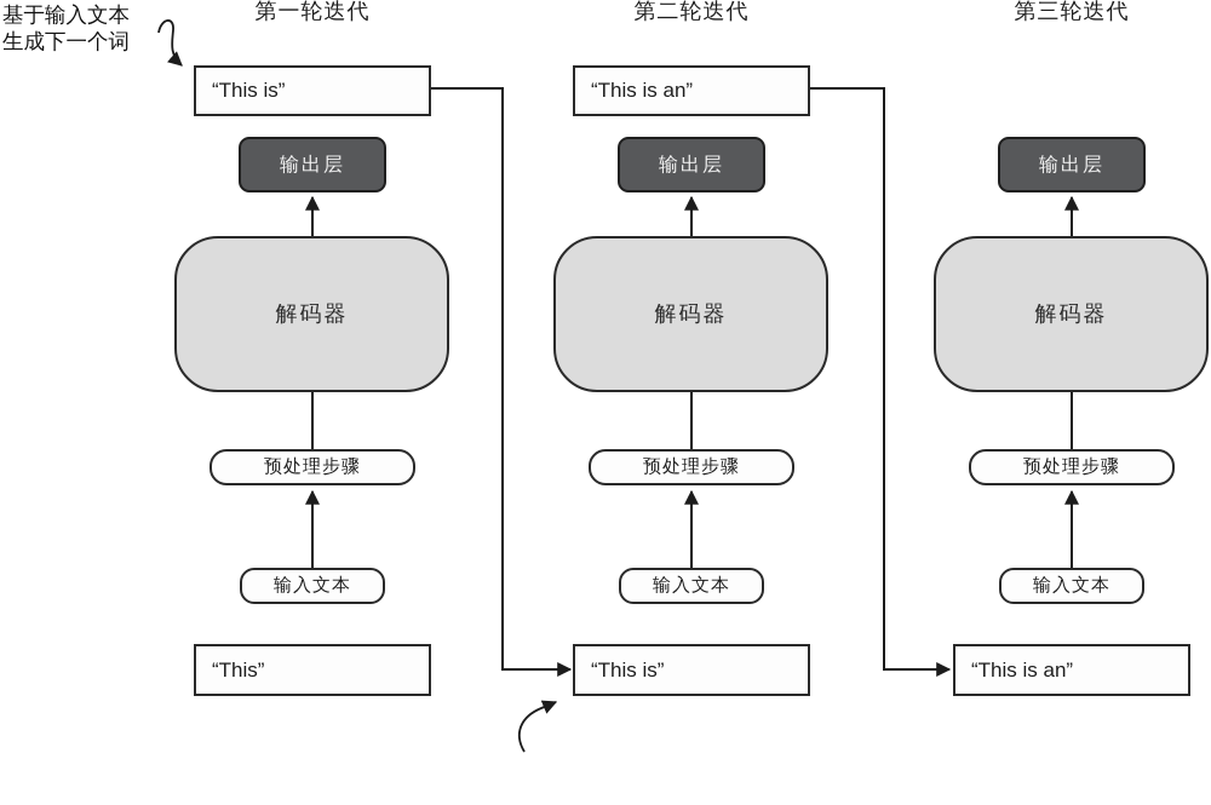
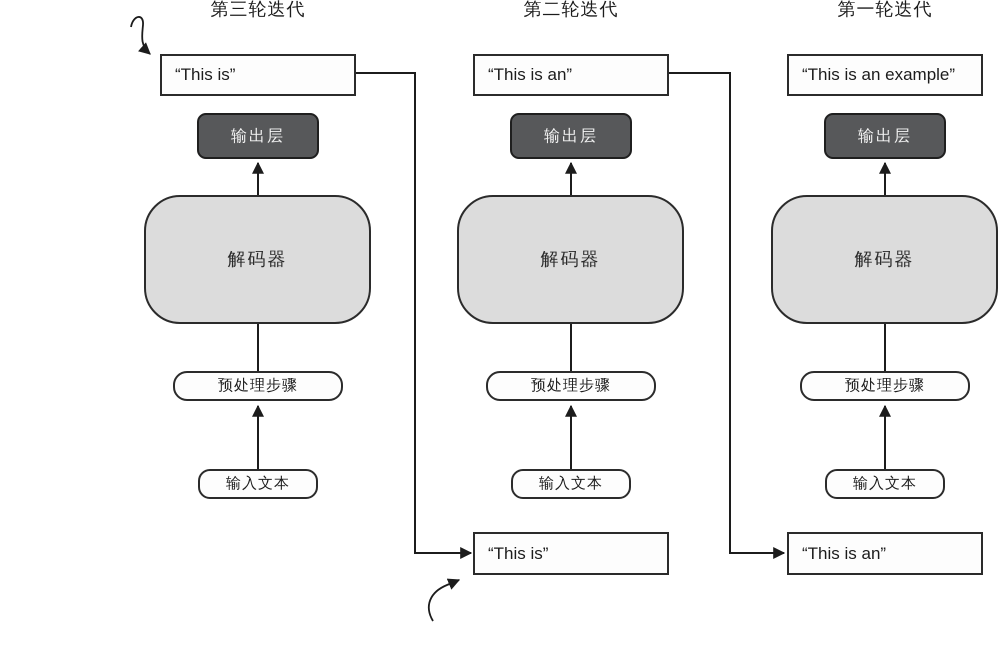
- 基于输入文本
- 生成下一个词
- 第一轮迭代
+ 第三轮迭代
  “This is”
  输出层
  解码器
  预处理步骤
  输入文本
- “This”
  第二轮迭代
  “This is an”
  输出层
  解码器
  预处理步骤
  输入文本
  “This is”
- 第三轮迭代
+ 第一轮迭代
+ “This is an example”
  输出层
  解码器
  预处理步骤
  输入文本
  “This is an”
